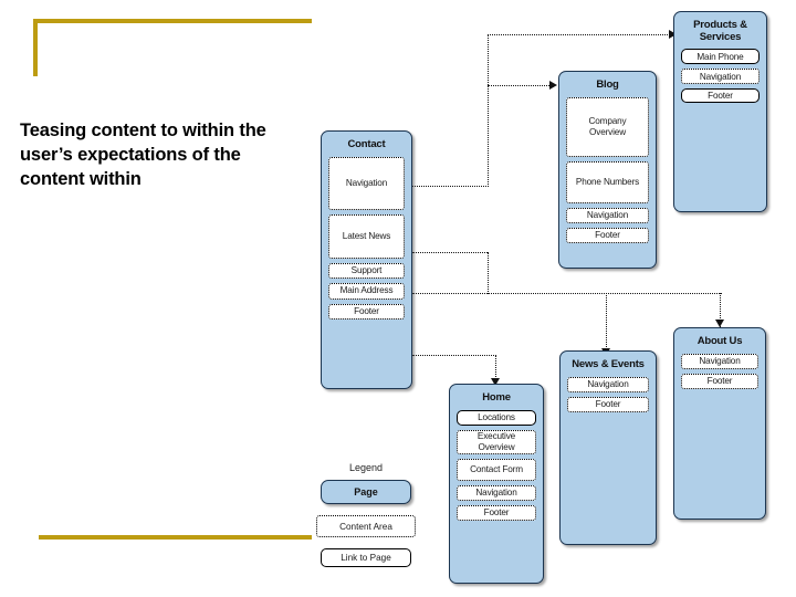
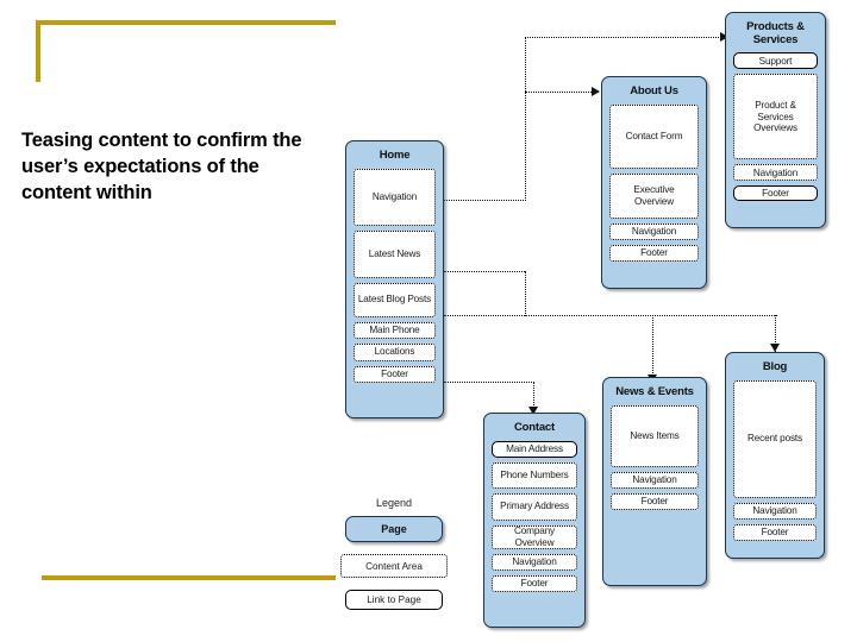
- Teasing content to within the user’s expectations of the content within
+ Teasing content to confirm the user’s expectations of the content within
- Contact
+ Home
  Navigation
  Latest News
+ Latest Blog Posts
- Support
+ Main Phone
- Main Address
+ Locations
  Footer
- Blog
+ About Us
- Company Overview
+ Contact Form
- Phone Numbers
+ Executive Overview
  Navigation
  Footer
  Products & Services
- Main Phone
+ Support
+ Product & Services Overviews
  Navigation
  Footer
- Home
+ Contact
- Locations
+ Main Address
- Executive Overview
+ Phone Numbers
+ Primary Address
- Contact Form
+ Company Overview
  Navigation
  Footer
  News & Events
+ News Items
  Navigation
  Footer
- About Us
+ Blog
+ Recent posts
  Navigation
  Footer
  Legend
  Page
  Content Area
  Link to Page
